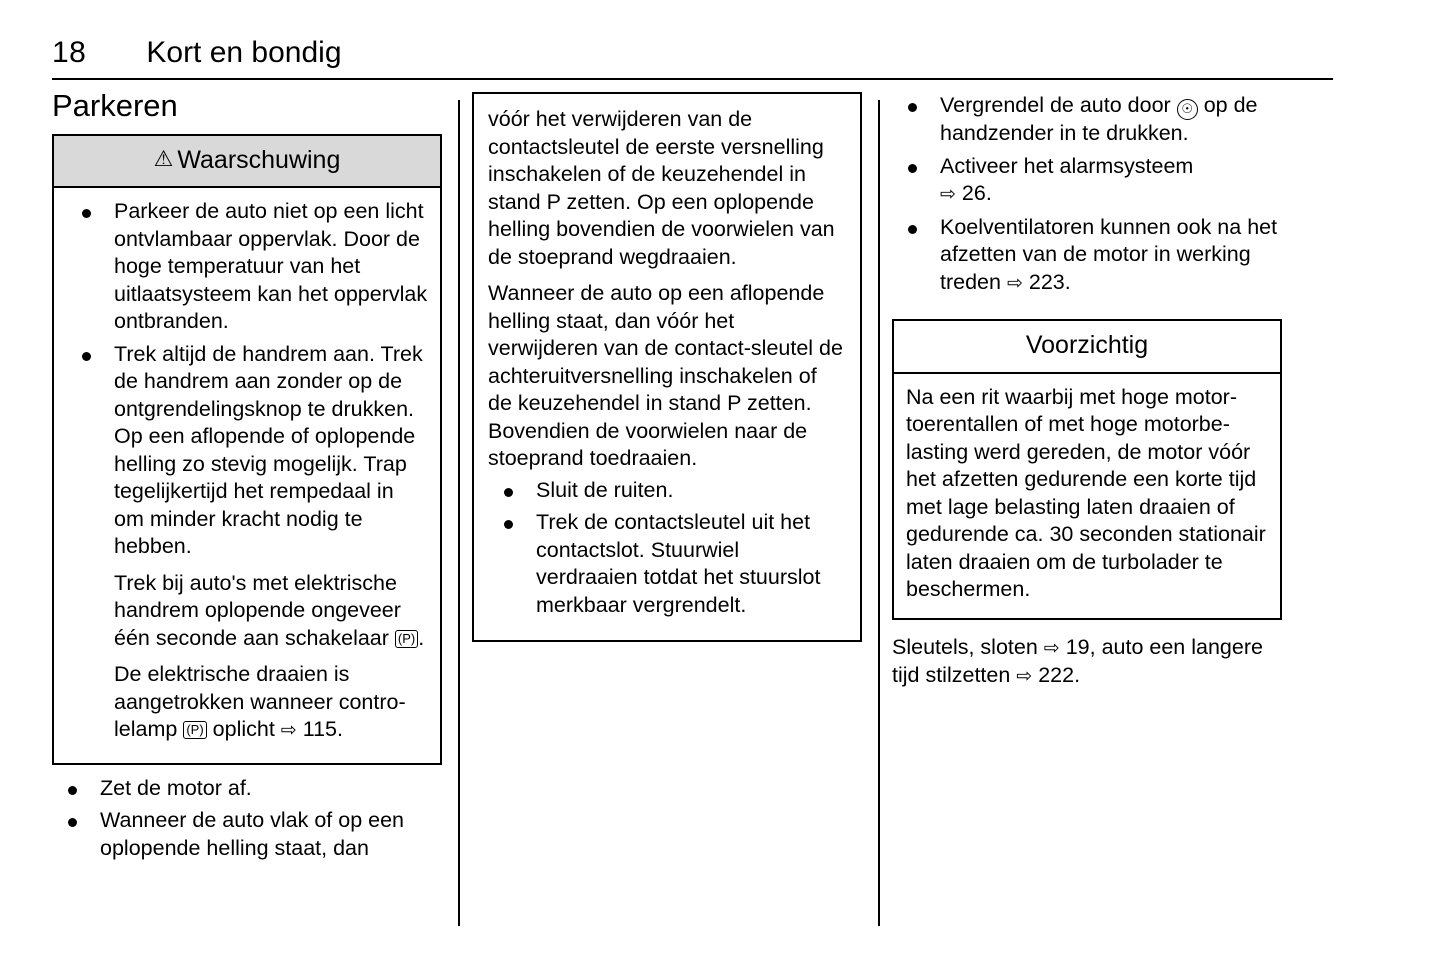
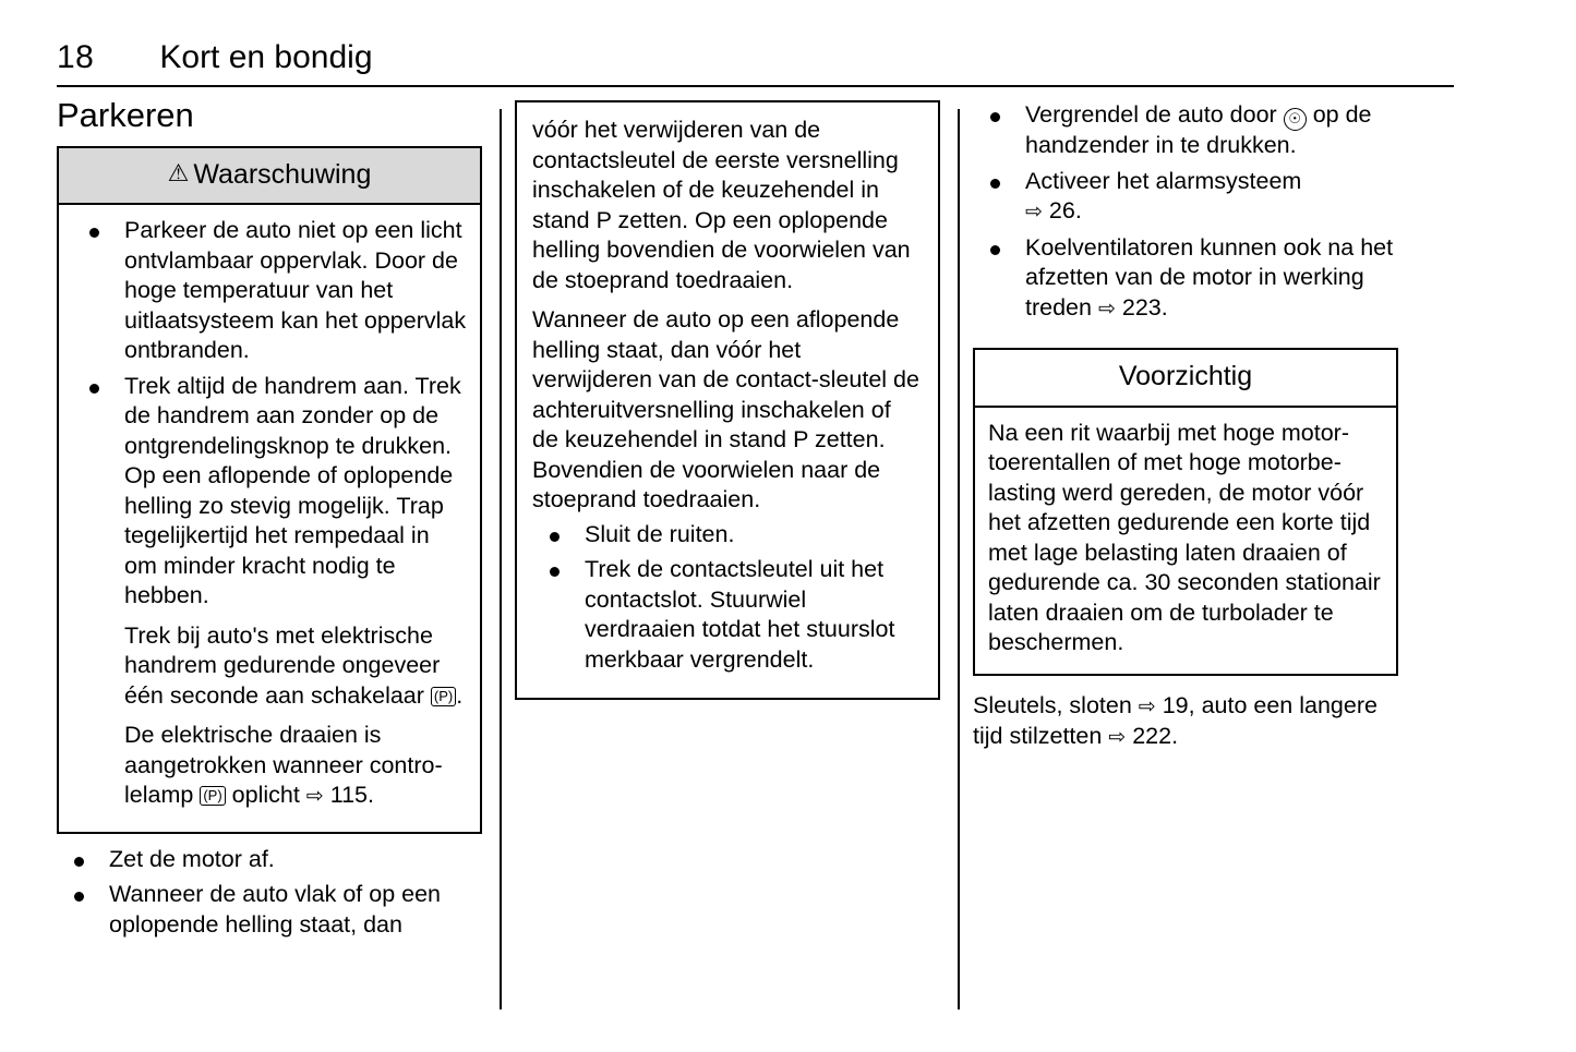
  18
  Kort en bondig
  Parkeren
  ⚠
  Waarschuwing
  Parkeer de auto niet op een licht ontvlambaar oppervlak. Door de hoge temperatuur van het uitlaatsysteem kan het oppervlak ontbranden.
  Trek altijd de handrem aan. Trek de handrem aan zonder op de ontgrendelingsknop te drukken. Op een aflopende of oplopende helling zo stevig mogelijk. Trap tegelijkertijd het rempedaal in om minder kracht nodig te hebben.
- Trek bij auto's met elektrische handrem oplopende ongeveer één seconde aan schakelaar (P) .
+ Trek bij auto's met elektrische handrem gedurende ongeveer één seconde aan schakelaar (P) .
  De elektrische draaien is aangetrokken wanneer contro-lelamp (P) oplicht ⇨ 115.
  Zet de motor af.
  Wanneer de auto vlak of op een oplopende helling staat, dan
- vóór het verwijderen van de contactsleutel de eerste versnelling inschakelen of de keuzehendel in stand P zetten. Op een oplopende helling bovendien de voorwielen van de stoeprand wegdraaien.
+ vóór het verwijderen van de contactsleutel de eerste versnelling inschakelen of de keuzehendel in stand P zetten. Op een oplopende helling bovendien de voorwielen van de stoeprand toedraaien.
  Wanneer de auto op een aflopende helling staat, dan vóór het verwijderen van de contact-sleutel de achteruitversnelling inschakelen of de keuzehendel in stand P zetten. Bovendien de voorwielen naar de stoeprand toedraaien.
  Sluit de ruiten.
  Trek de contactsleutel uit het contactslot. Stuurwiel verdraaien totdat het stuurslot merkbaar vergrendelt.
  Vergrendel de auto door ☉ op de handzender in te drukken.
  Activeer het alarmsysteem
  ⇨ 26.
  Koelventilatoren kunnen ook na het afzetten van de motor in werking treden ⇨ 223.
  Voorzichtig
  Na een rit waarbij met hoge motor-toerentallen of met hoge motorbe-lasting werd gereden, de motor vóór het afzetten gedurende een korte tijd met lage belasting laten draaien of gedurende ca. 30 seconden stationair laten draaien om de turbolader te beschermen.
  Sleutels, sloten ⇨ 19, auto een langere tijd stilzetten ⇨ 222.
